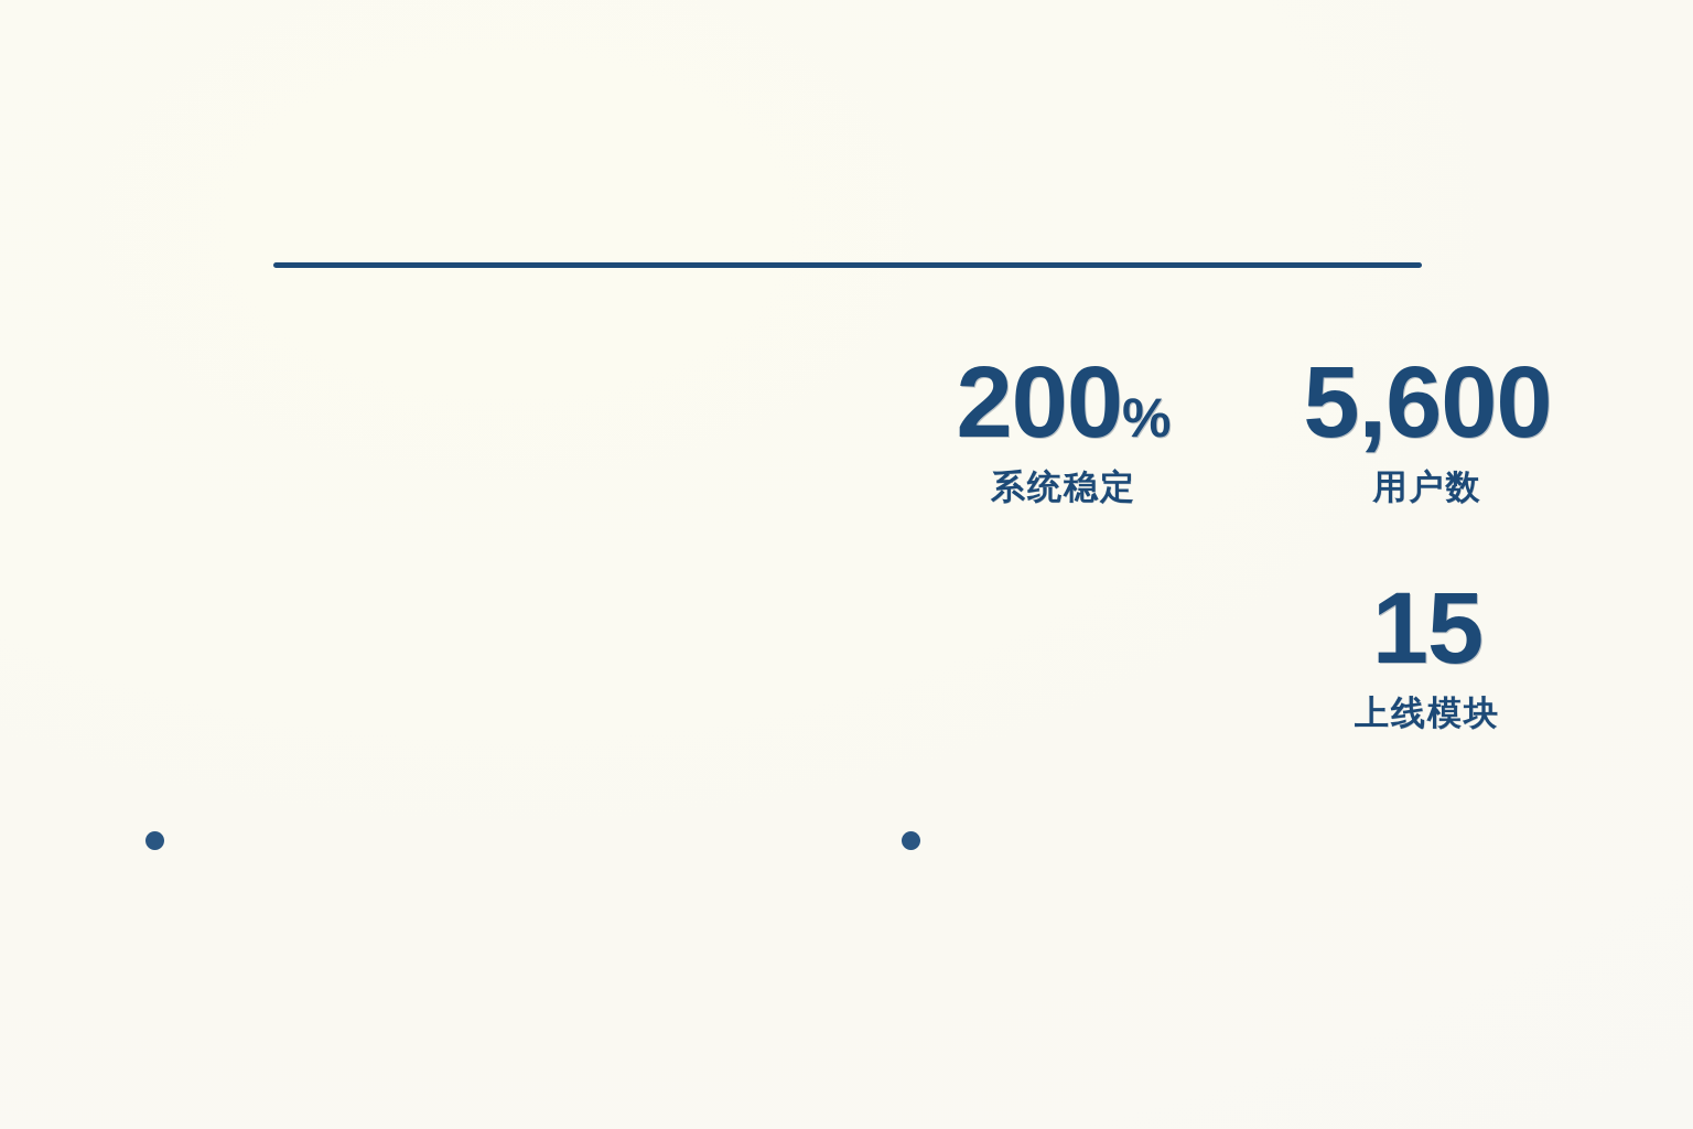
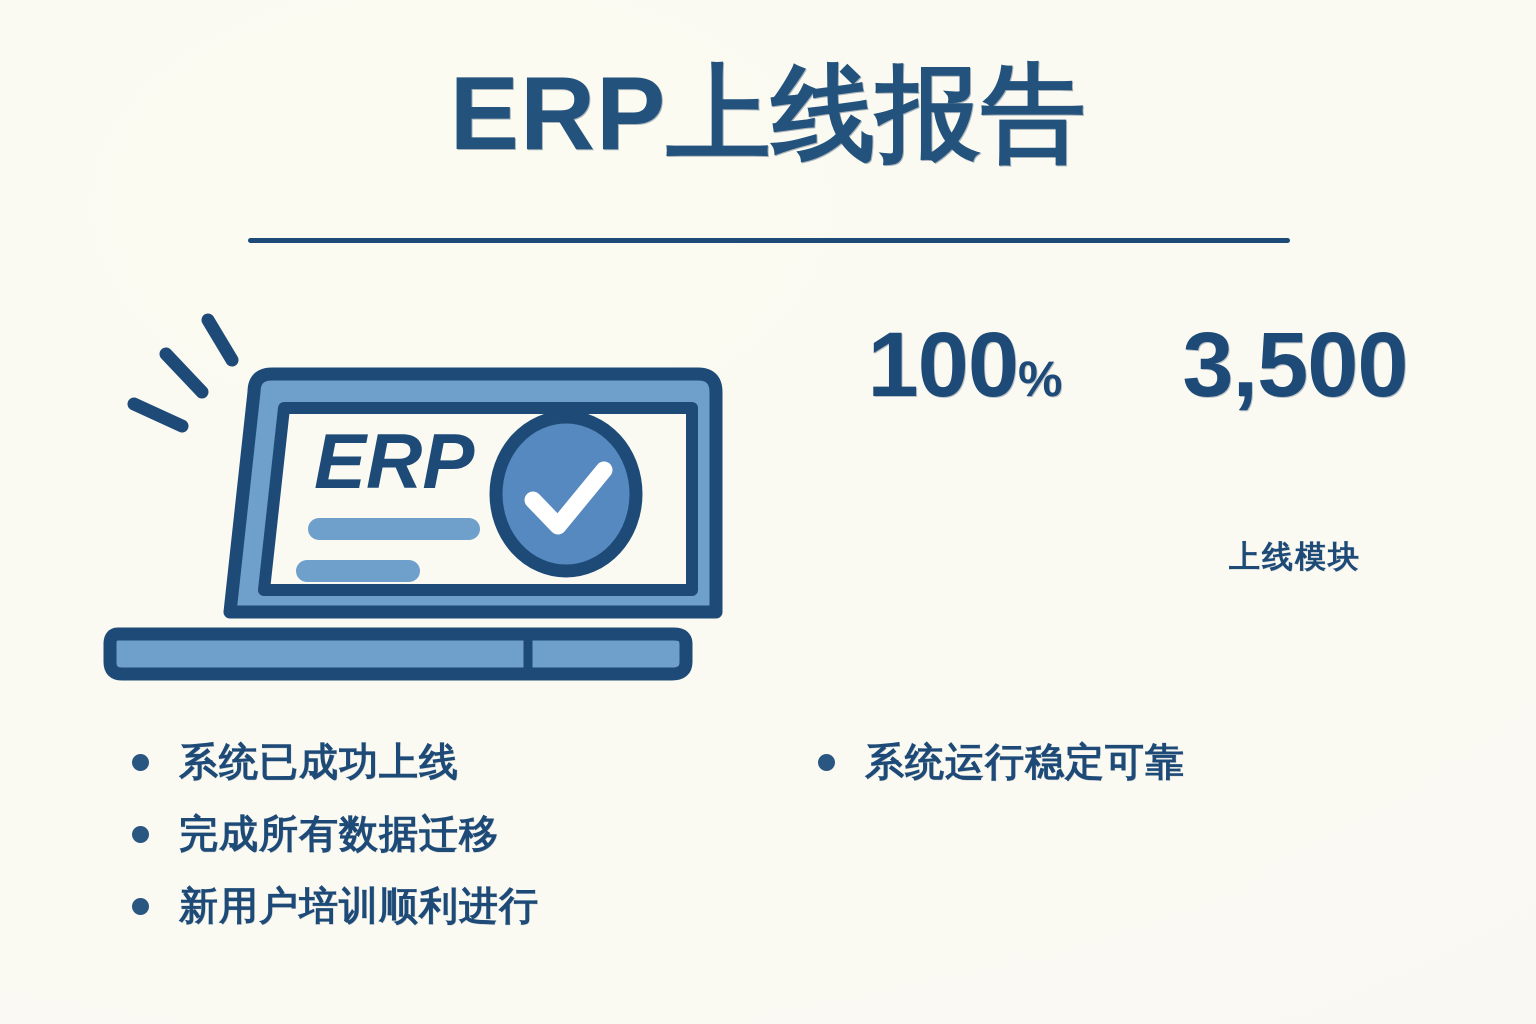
+ ERP上线报告
+ ERP
- 200%
+ 100%
- 系统稳定
- 5,600
+ 3,500
- 用户数
- 15
  上线模块
+ 系统已成功上线
+ 完成所有数据迁移
+ 新用户培训顺利进行
+ 系统运行稳定可靠
